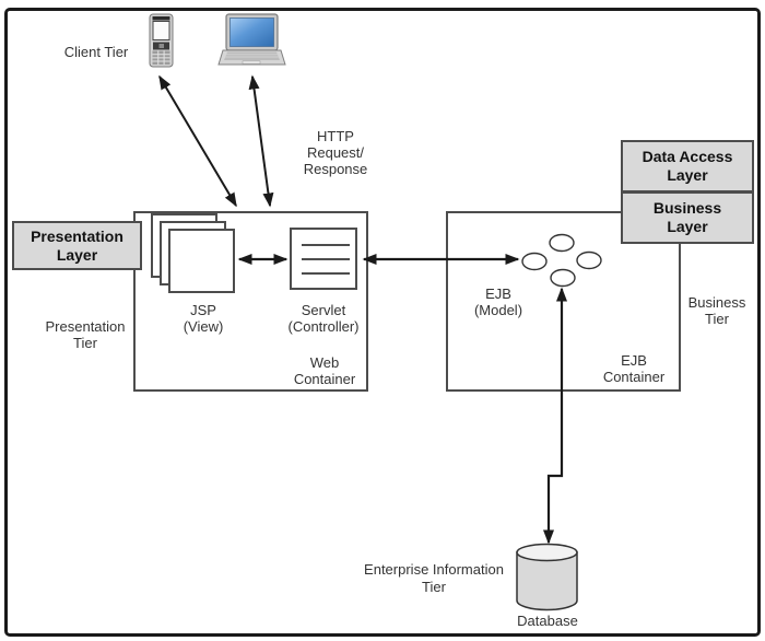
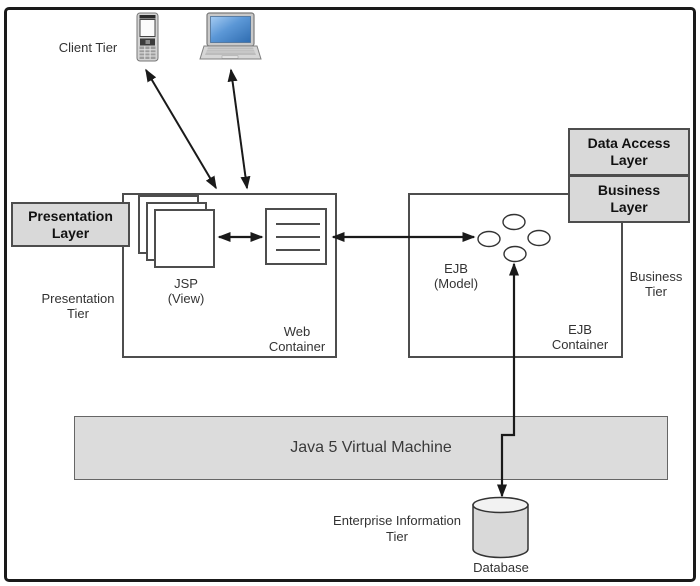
+ Java 5 Virtual Machine
  Presentation
  Layer
  Data Access
  Layer
  Business
  Layer
  Client Tier
- HTTP
- Request/
- Response
  Presentation
  Tier
  JSP
  (View)
- Servlet
- (Controller)
  Web
  Container
  EJB
  (Model)
  EJB
  Container
  Business
  Tier
  Enterprise Information
  Tier
  Database
